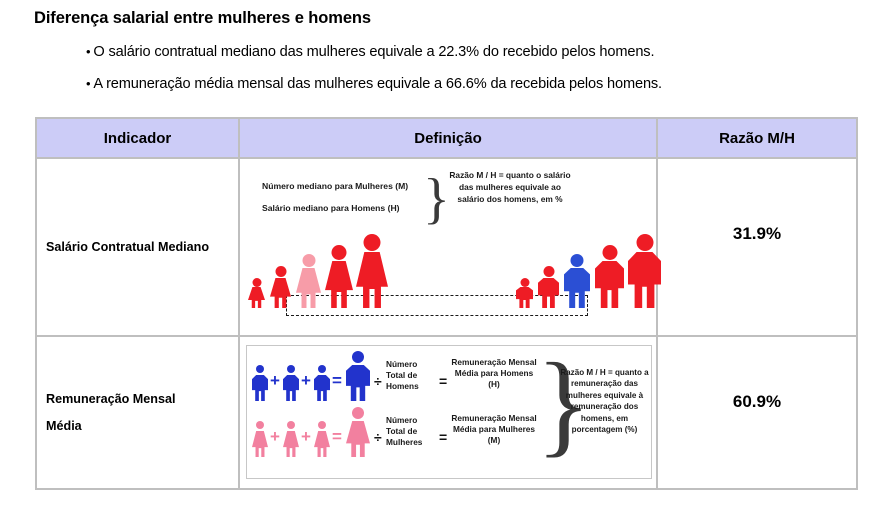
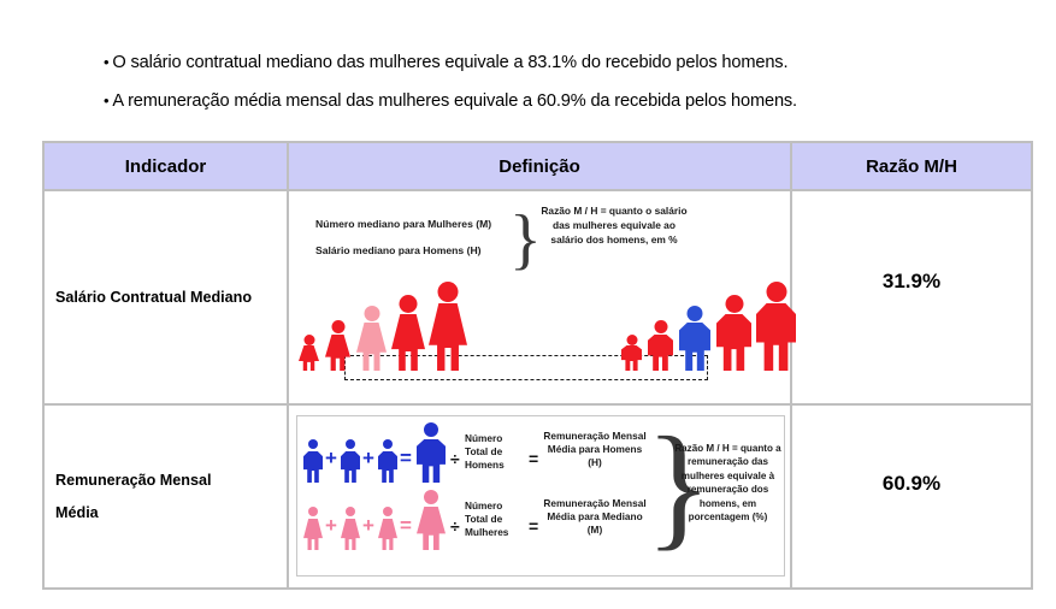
- Diferença salarial entre mulheres e homens
- • O salário contratual mediano das mulheres equivale a 22.3% do recebido pelos homens.
+ • O salário contratual mediano das mulheres equivale a 83.1% do recebido pelos homens.
- • A remuneração média mensal das mulheres equivale a 66.6% da recebida pelos homens.
+ • A remuneração média mensal das mulheres equivale a 60.9% da recebida pelos homens.
  Indicador
  Definição
  Razão M/H
  Salário Contratual Mediano
  Número mediano para Mulheres (M)
  Salário mediano para Homens (H)
  }
  Razão M / H = quanto o salário das mulheres equivale ao salário dos homens, em %
  31.9%
  Remuneração Mensal
  Média
  +
  +
  =
  ÷
  Número Total de Homens
  =
  Remuneração Mensal Média para Homens (H)
  +
  +
  =
  ÷
  Número Total de Mulheres
  =
- Remuneração Mensal Média para Mulheres (M)
+ Remuneração Mensal Média para Mediano (M)
  }
  Razão M / H = quanto a remuneração das mulheres equivale à remuneração dos homens, em porcentagem (%)
  60.9%
